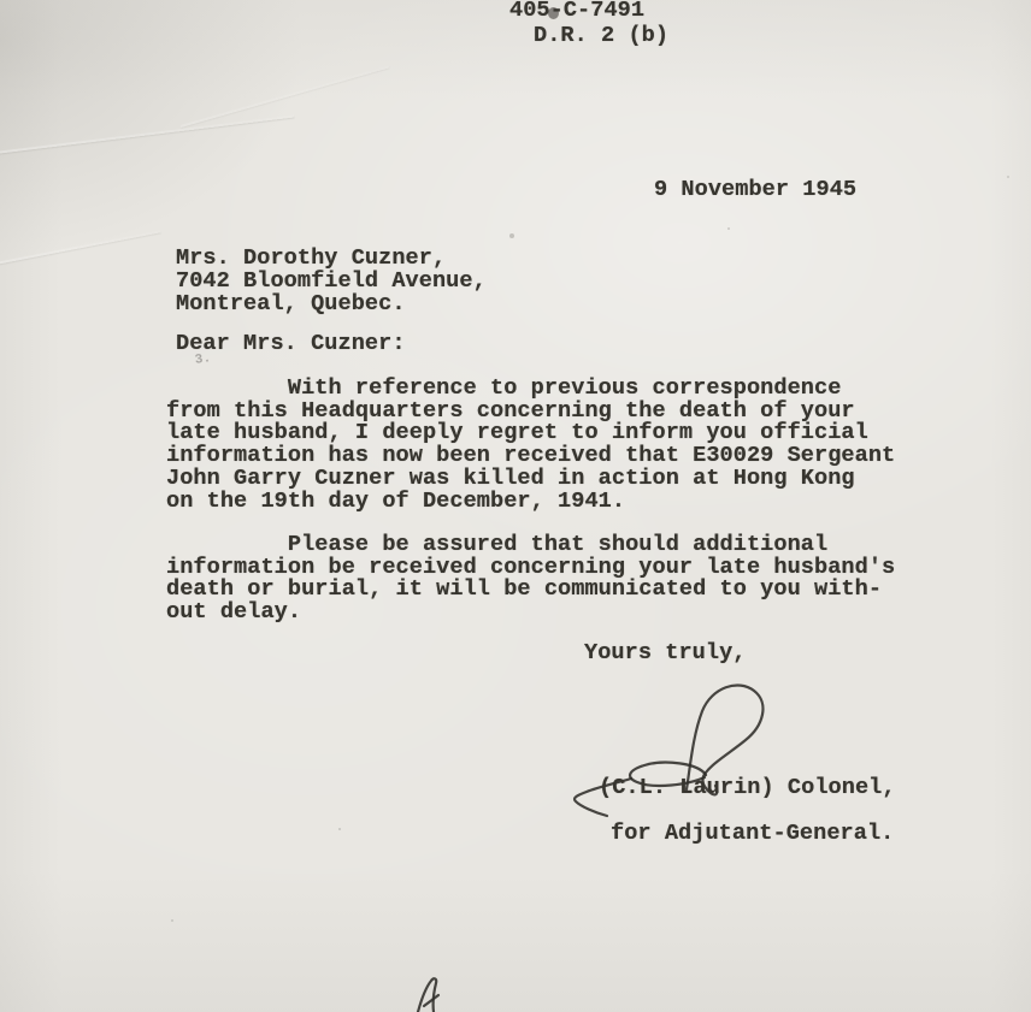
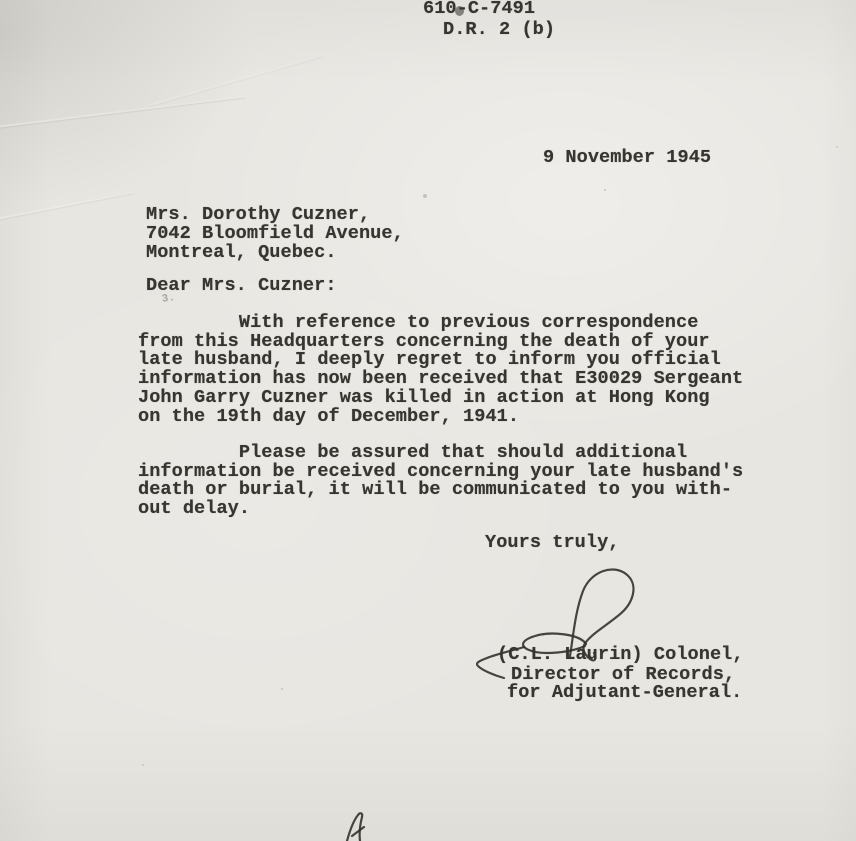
- 405-C-7491
+ 610-C-7491
  D.R. 2 (b)
  9 November 1945
  Mrs. Dorothy Cuzner,
  7042 Bloomfield Avenue,
  Montreal, Quebec.
  Dear Mrs. Cuzner:
  With reference to previous correspondence
  from this Headquarters concerning the death of your
  late husband, I deeply regret to inform you official
  information has now been received that E30029 Sergeant
  John Garry Cuzner was killed in action at Hong Kong
  on the 19th day of December, 1941.
  Please be assured that should additional
  information be received concerning your late husband's
  death or burial, it will be communicated to you with-
  out delay.
  Yours truly,
  (C.L. Laurin) Colonel,
+ Director of Records,
  for Adjutant-General.
